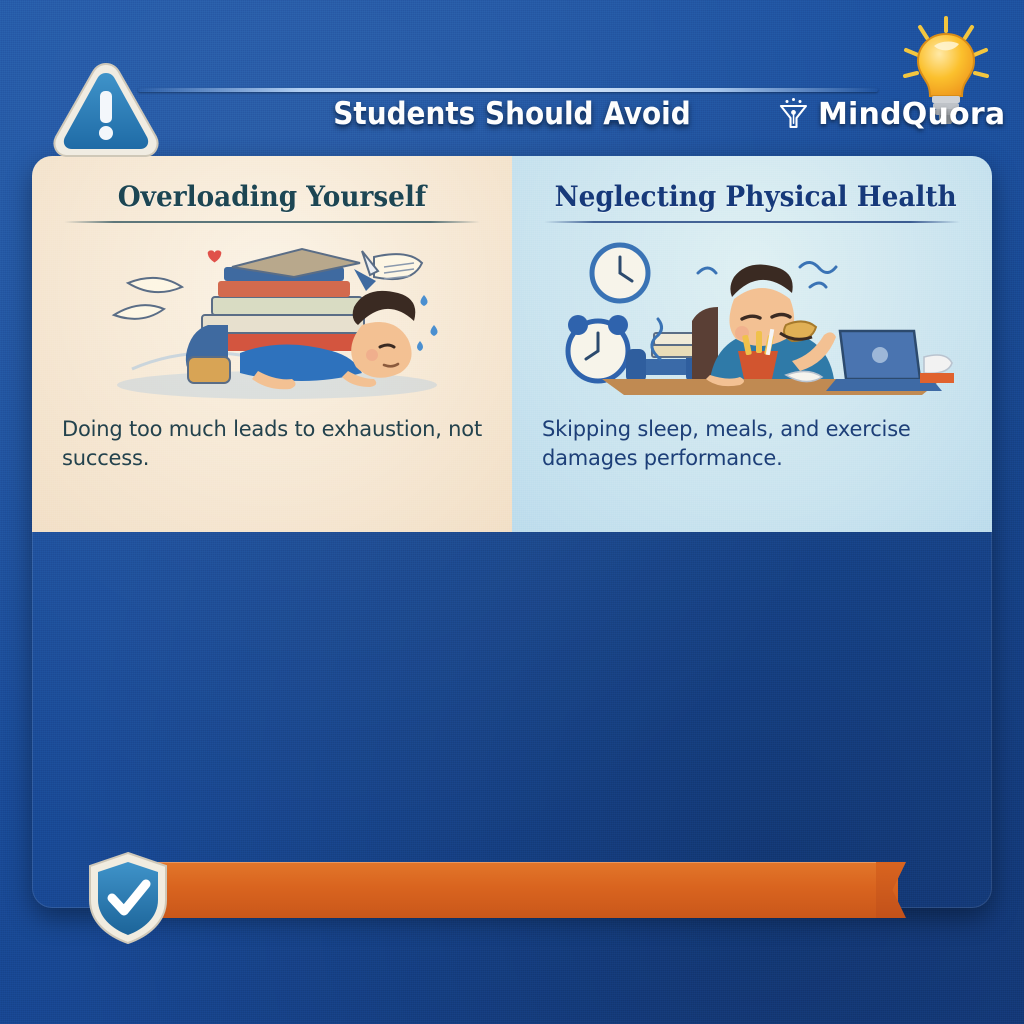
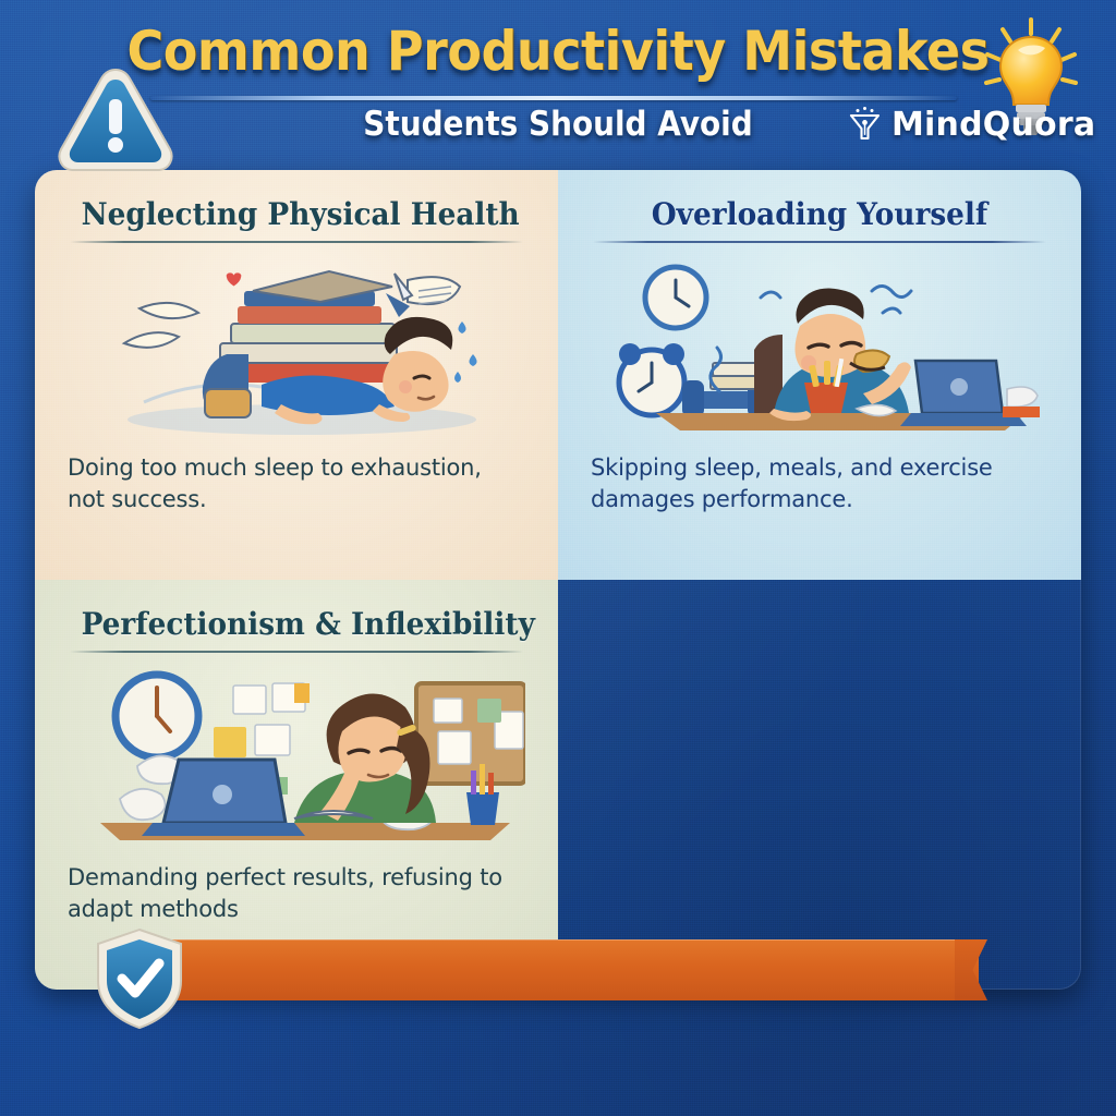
+ Common Productivity Mistakes
  Students Should Avoid
  MindQuora
- Overloading Yourself
+ Neglecting Physical Health
- Doing too much leads to exhaustion, not success.
+ Doing too much sleep to exhaustion, not success.
- Neglecting Physical Health
+ Overloading Yourself
  Skipping sleep, meals, and exercise damages performance.
+ Perfectionism & Inflexibility
+ Demanding perfect results, refusing to adapt methods
